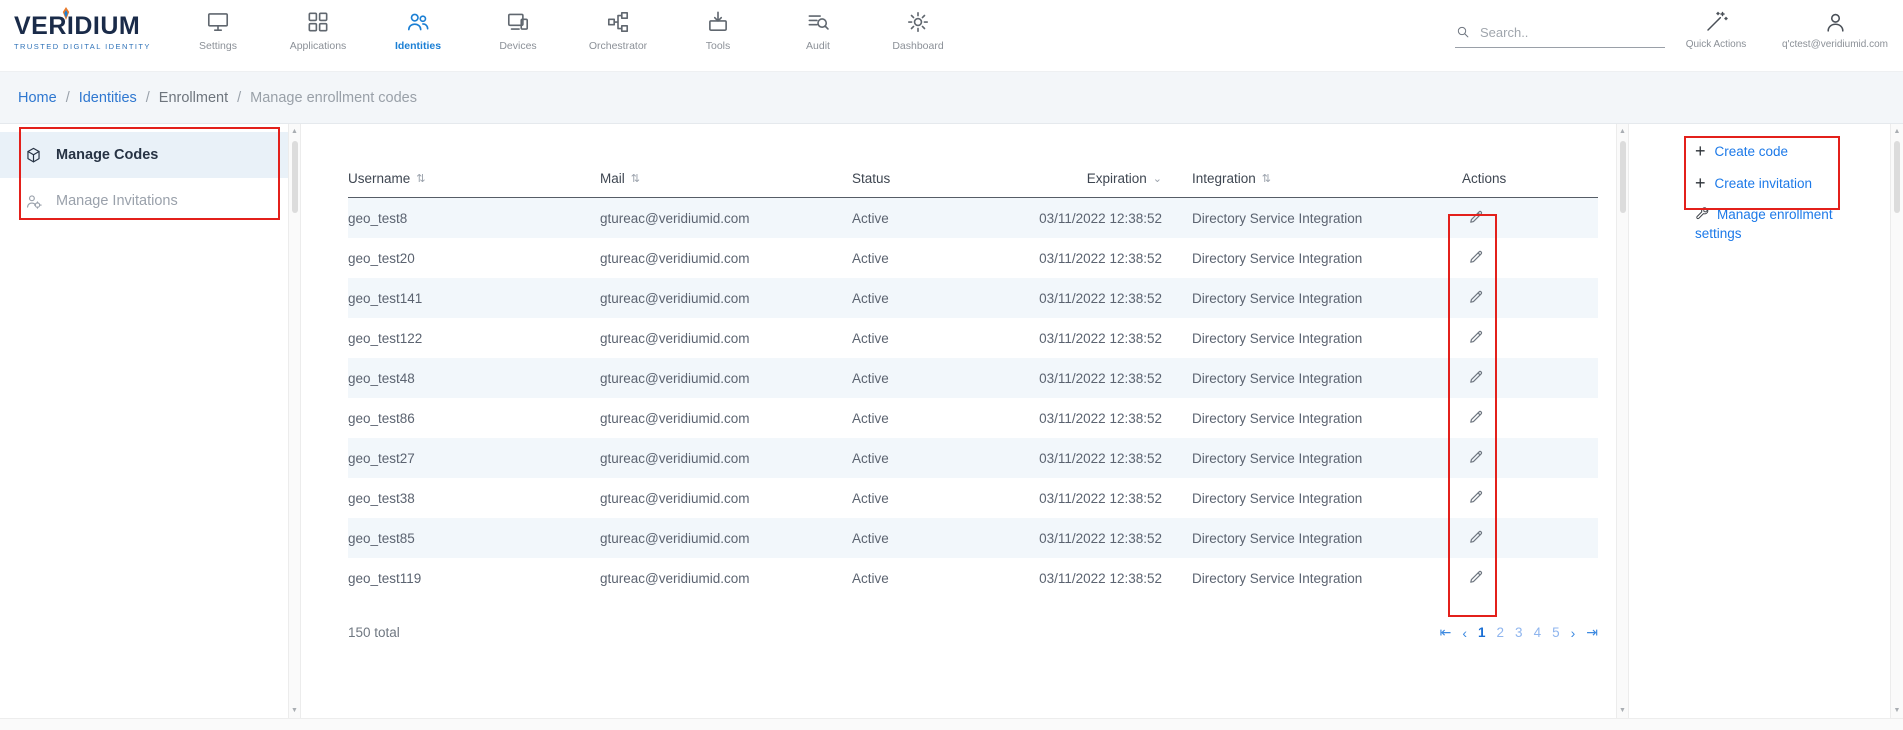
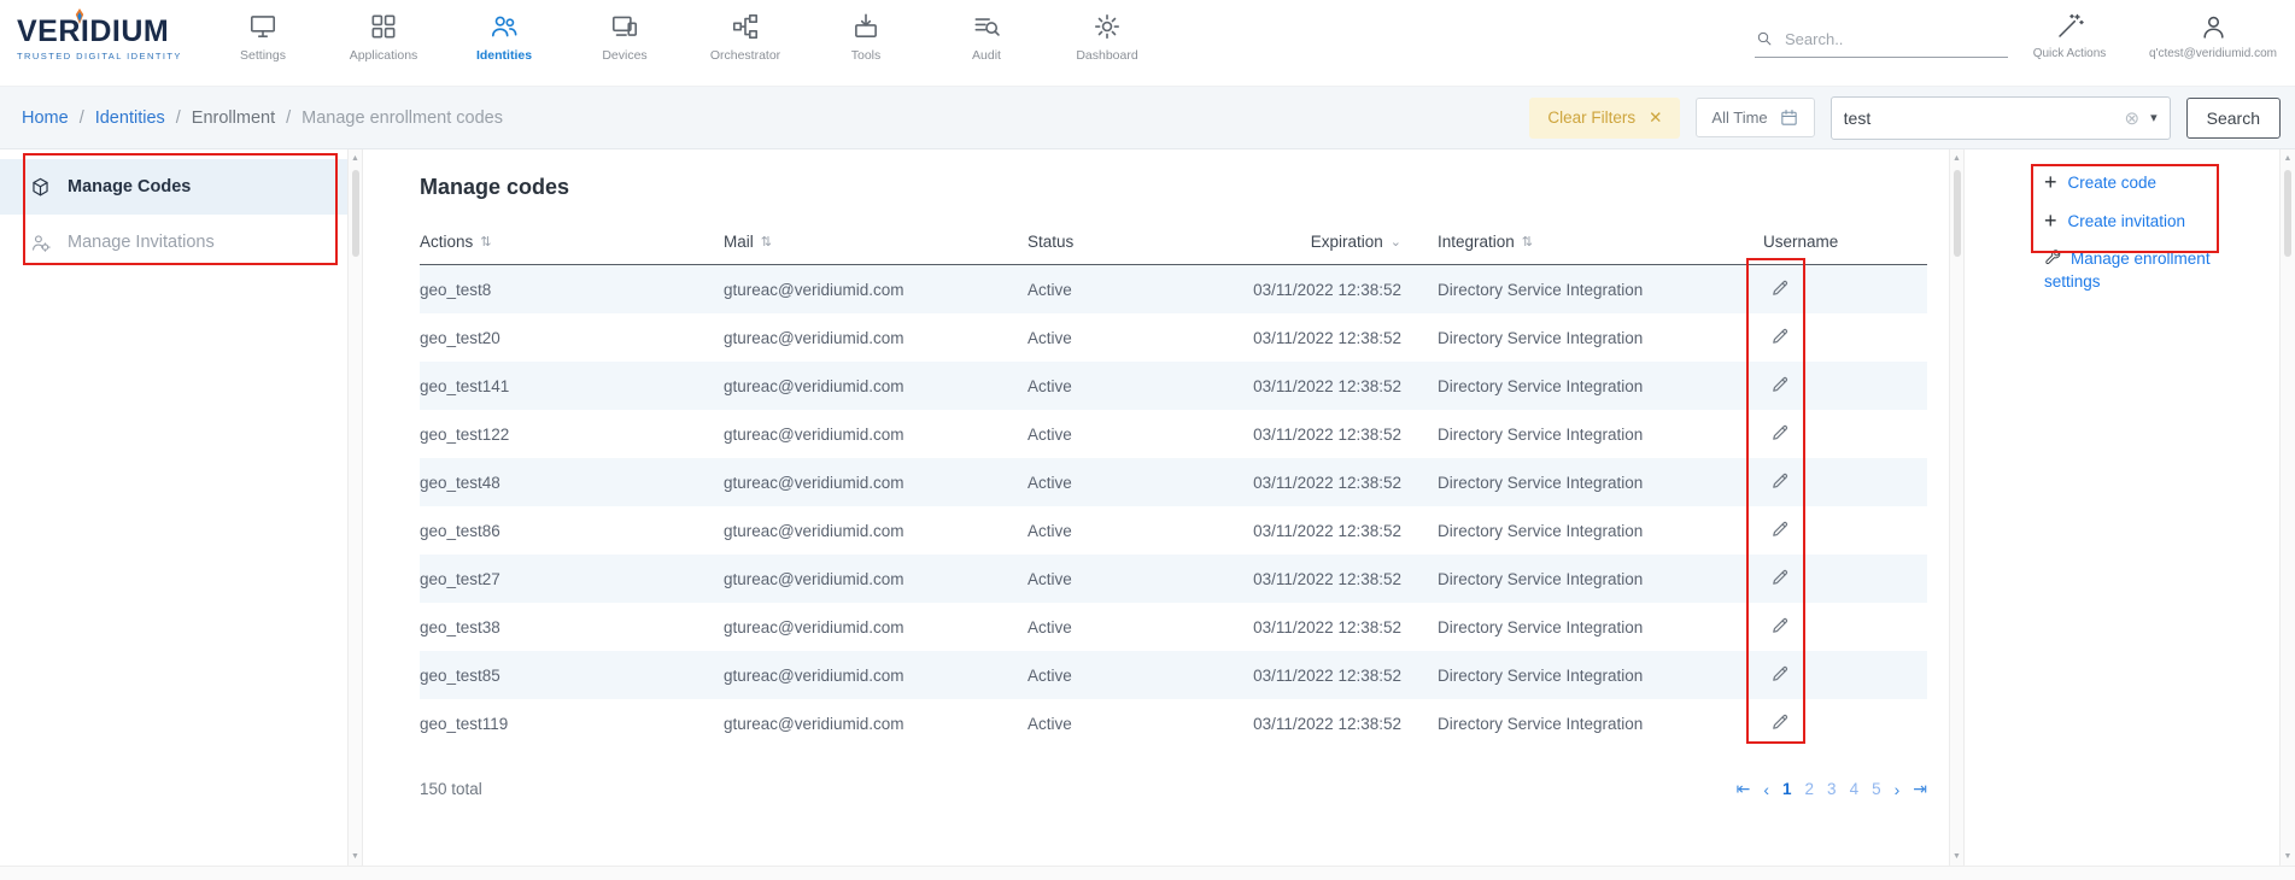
  VERIDIUM
  TRUSTED DIGITAL IDENTITY
  Settings
  Applications
  Identities
  Devices
  Orchestrator
  Tools
  Audit
  Dashboard
  Search..
  Quick Actions
  q'ctest@veridiumid.com
  Home
  /
  Identities
  /
  Enrollment
  /
  Manage enrollment codes
+ Clear Filters
+ ✕
+ All Time
+ test
+ ⊗
+ ▾
+ Search
  Manage Codes
  Manage Invitations
+ Manage codes
- Username
+ Actions
  ⇅
  Mail
  ⇅
  Status
  Expiration
  ⌄
  Integration
  ⇅
- Actions
+ Username
  geo_test8
  gtureac@veridiumid.com
  Active
  03/11/2022 12:38:52
  Directory Service Integration
  geo_test20
  gtureac@veridiumid.com
  Active
  03/11/2022 12:38:52
  Directory Service Integration
  geo_test141
  gtureac@veridiumid.com
  Active
  03/11/2022 12:38:52
  Directory Service Integration
  geo_test122
  gtureac@veridiumid.com
  Active
  03/11/2022 12:38:52
  Directory Service Integration
  geo_test48
  gtureac@veridiumid.com
  Active
  03/11/2022 12:38:52
  Directory Service Integration
  geo_test86
  gtureac@veridiumid.com
  Active
  03/11/2022 12:38:52
  Directory Service Integration
  geo_test27
  gtureac@veridiumid.com
  Active
  03/11/2022 12:38:52
  Directory Service Integration
  geo_test38
  gtureac@veridiumid.com
  Active
  03/11/2022 12:38:52
  Directory Service Integration
  geo_test85
  gtureac@veridiumid.com
  Active
  03/11/2022 12:38:52
  Directory Service Integration
  geo_test119
  gtureac@veridiumid.com
  Active
  03/11/2022 12:38:52
  Directory Service Integration
  150 total
  ⇤
  ‹
  1
  2
  3
  4
  5
  ›
  ⇥
  +
  Create code
  +
  Create invitation
  Manage enrollment settings
